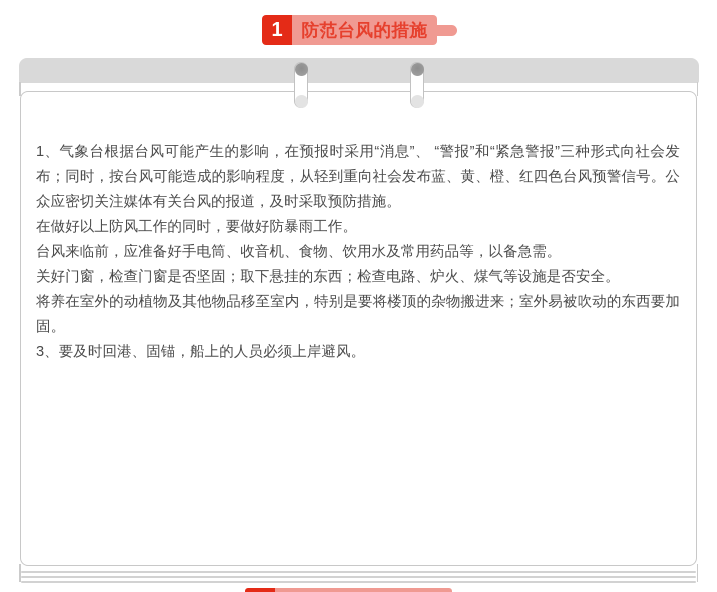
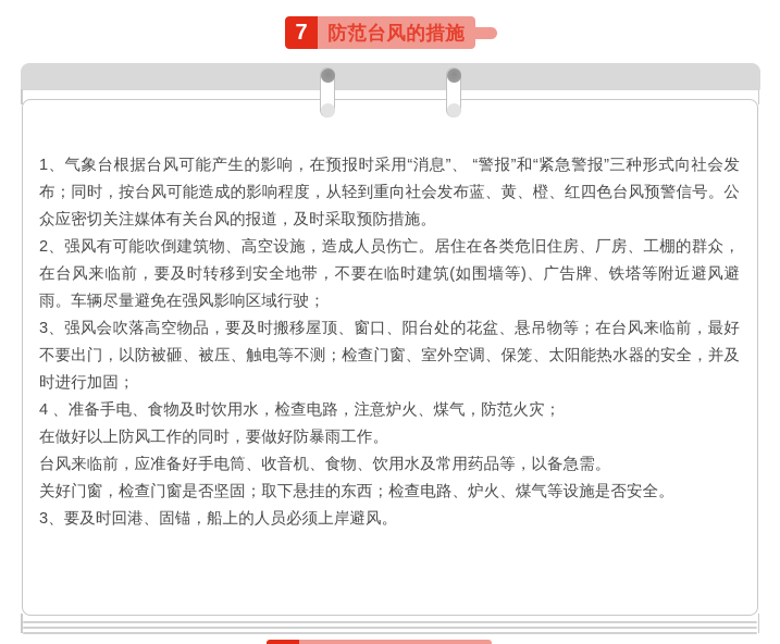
- 1
+ 7
  防范台风的措施
  1、气象台根据台风可能产生的影响，在预报时采用“消息”、 “警报”和“紧急警报”三种形式向社会发布；同时，按台风可能造成的影响程度，从轻到重向社会发布蓝、黄、橙、红四色台风预警信号。公众应密切关注媒体有关台风的报道，及时采取预防措施。
+ 2、强风有可能吹倒建筑物、高空设施，造成人员伤亡。居住在各类危旧住房、厂房、工棚的群众，在台风来临前，要及时转移到安全地带，不要在临时建筑(如围墙等)、广告牌、铁塔等附近避风避雨。车辆尽量避免在强风影响区域行驶；
+ 3、强风会吹落高空物品，要及时搬移屋顶、窗口、阳台处的花盆、悬吊物等；在台风来临前，最好不要出门，以防被砸、被压、触电等不测；检查门窗、室外空调、保笼、太阳能热水器的安全，并及时进行加固；
+ 4 、准备手电、食物及时饮用水，检查电路，注意炉火、煤气，防范火灾；
  在做好以上防风工作的同时，要做好防暴雨工作。
  台风来临前，应准备好手电筒、收音机、食物、饮用水及常用药品等，以备急需。
  关好门窗，检查门窗是否坚固；取下悬挂的东西；检查电路、炉火、煤气等设施是否安全。
- 将养在室外的动植物及其他物品移至室内，特别是要将楼顶的杂物搬进来；室外易被吹动的东西要加固。
  3、要及时回港、固锚，船上的人员必须上岸避风。
